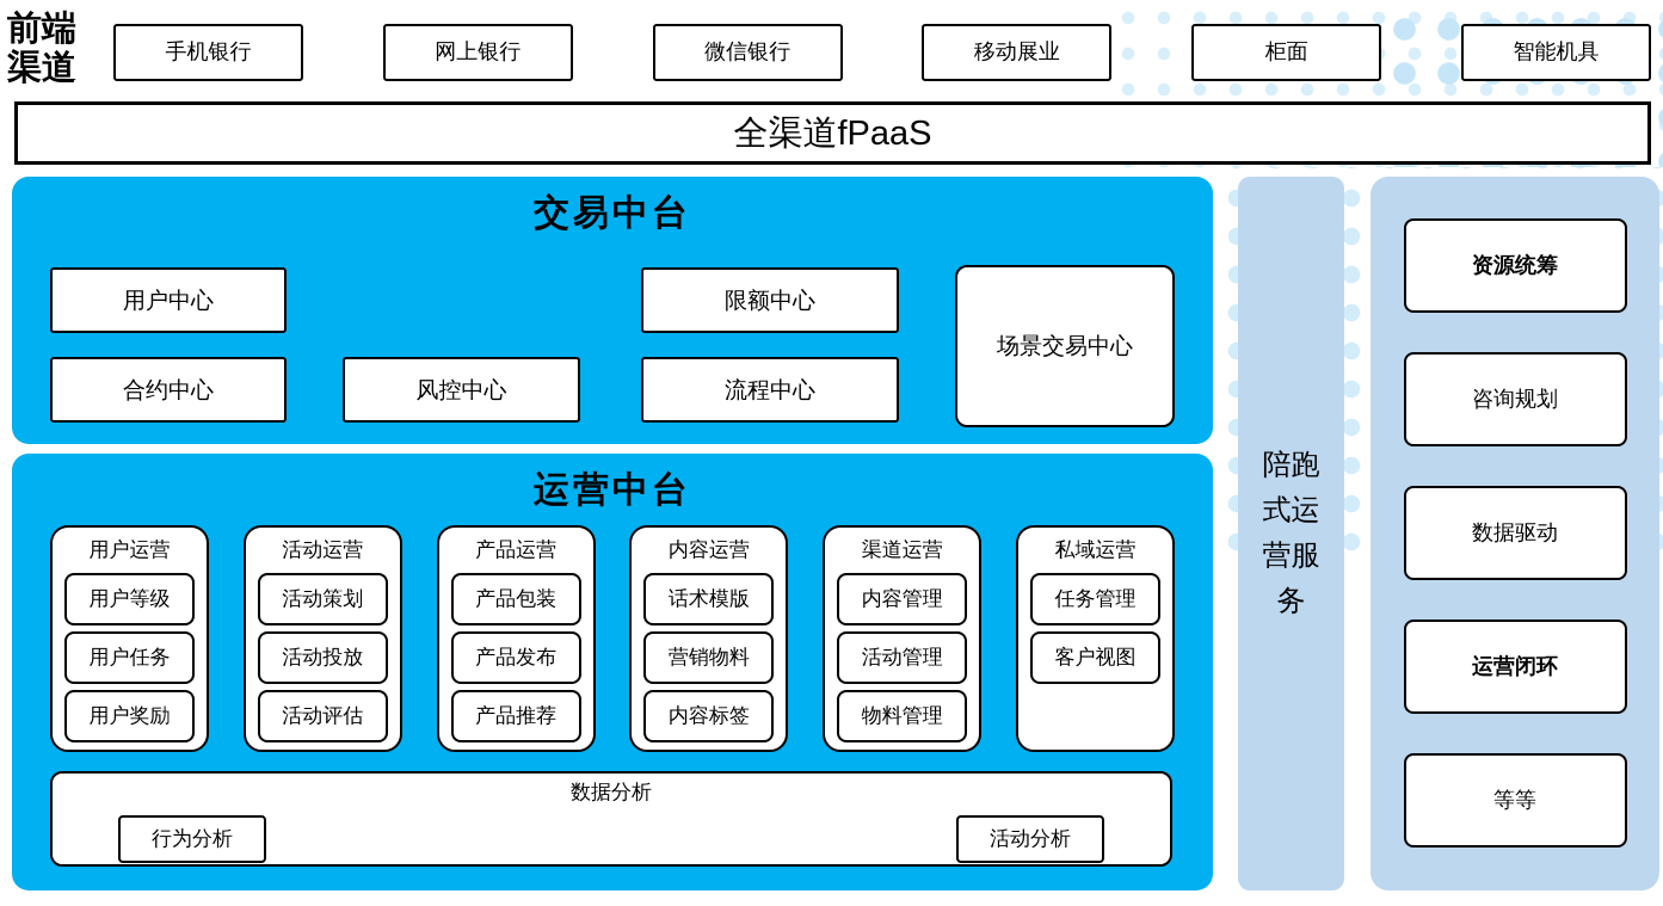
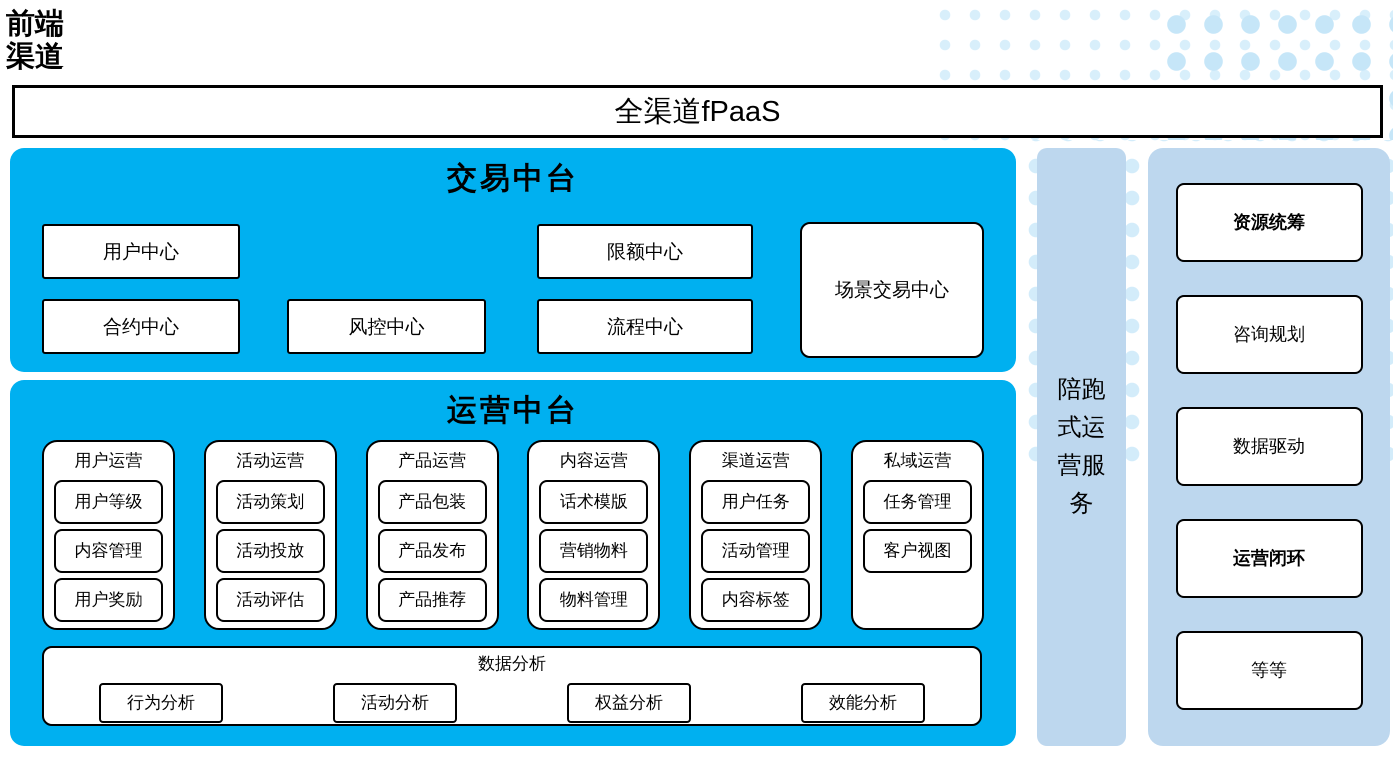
  前端渠道
- 手机银行
- 网上银行
- 微信银行
- 移动展业
- 柜面
- 智能机具
  全渠道fPaaS
  交易中台
  用户中心
  限额中心
  合约中心
  风控中心
  流程中心
  场景交易中心
  运营中台
  用户运营
  用户等级
- 用户任务
+ 内容管理
  用户奖励
  活动运营
  活动策划
  活动投放
  活动评估
  产品运营
  产品包装
  产品发布
  产品推荐
  内容运营
  话术模版
  营销物料
- 内容标签
+ 物料管理
  渠道运营
- 内容管理
+ 用户任务
  活动管理
- 物料管理
+ 内容标签
  私域运营
  任务管理
  客户视图
  数据分析
  行为分析
  活动分析
+ 权益分析
+ 效能分析
  陪跑式运营服务
  资源统筹
  咨询规划
  数据驱动
  运营闭环
  等等
